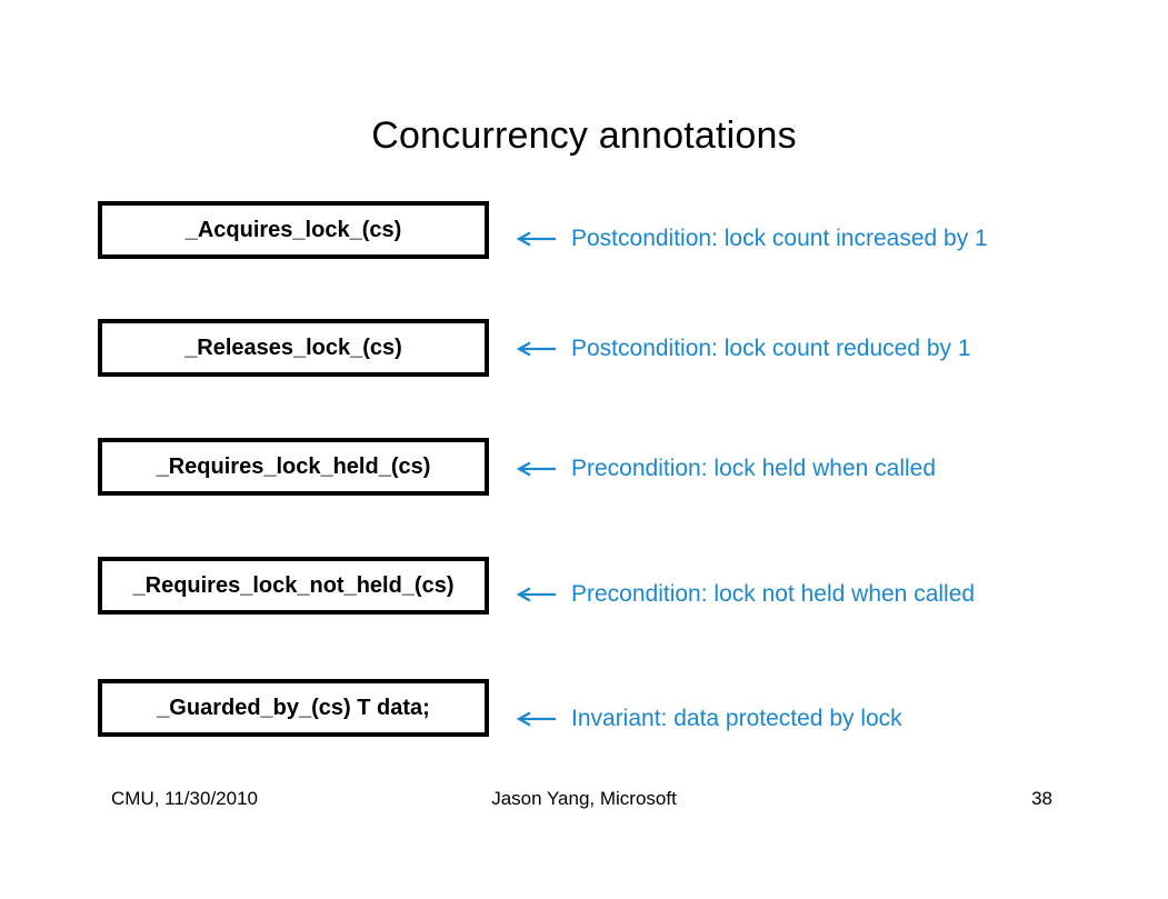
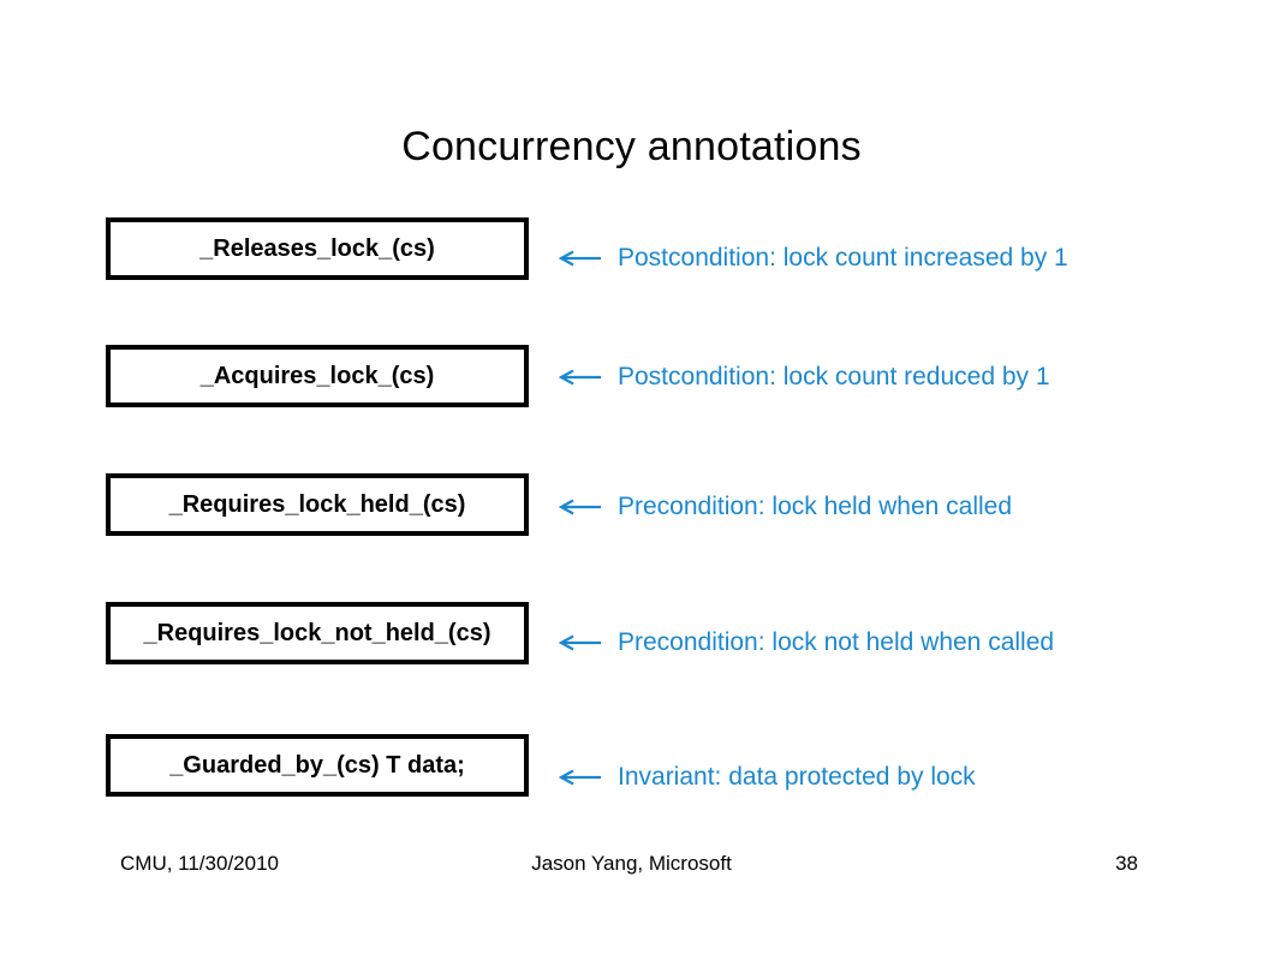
  Concurrency annotations
- _Acquires_lock_(cs)
+ _Releases_lock_(cs)
  Postcondition: lock count increased by 1
- _Releases_lock_(cs)
+ _Acquires_lock_(cs)
  Postcondition: lock count reduced by 1
  _Requires_lock_held_(cs)
  Precondition: lock held when called
  _Requires_lock_not_held_(cs)
  Precondition: lock not held when called
  _Guarded_by_(cs) T data;
  Invariant: data protected by lock
  CMU, 11/30/2010
  Jason Yang, Microsoft
  38
